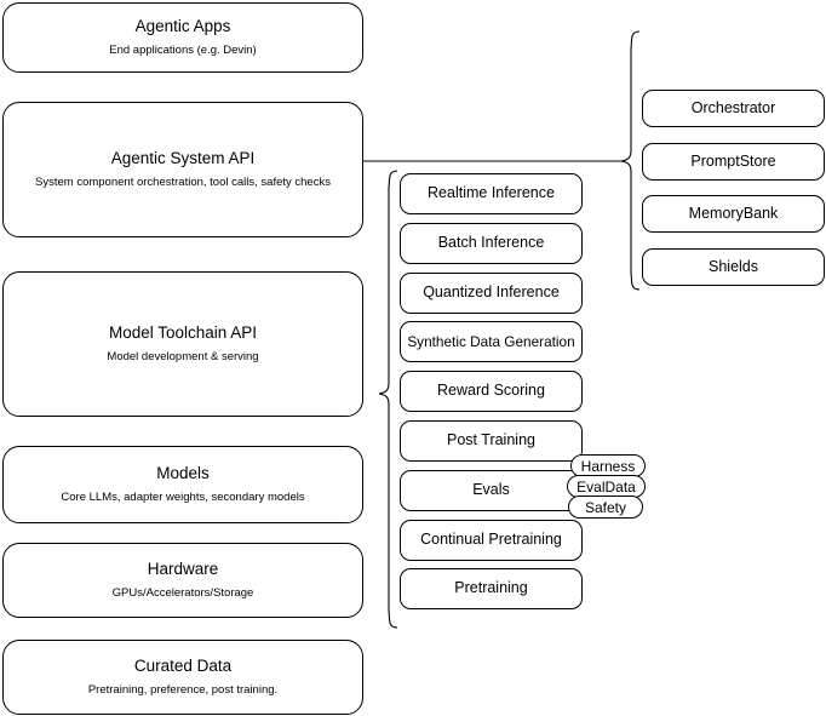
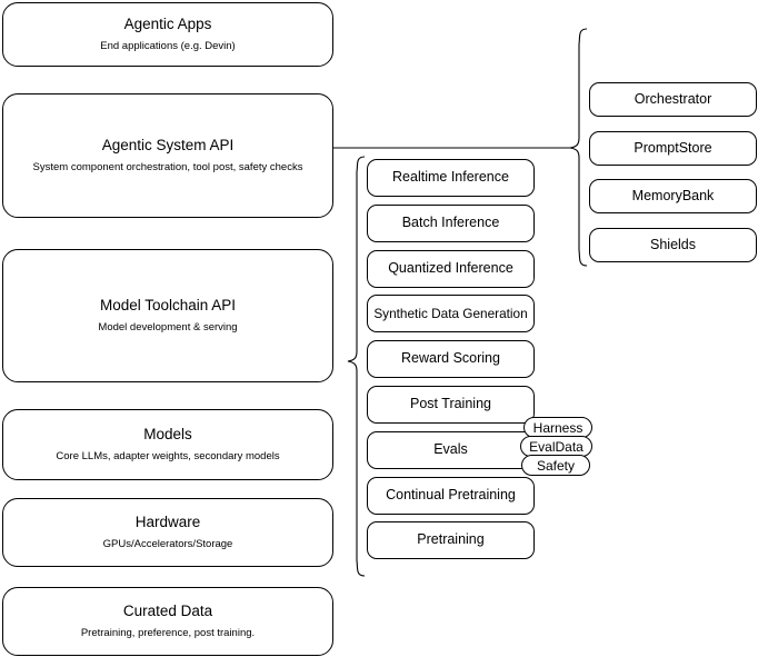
  Agentic Apps
  End applications (e.g. Devin)
  Agentic System API
- System component orchestration, tool calls, safety checks
+ System component orchestration, tool post, safety checks
  Model Toolchain API
  Model development & serving
  Models
  Core LLMs, adapter weights, secondary models
  Hardware
  GPUs/Accelerators/Storage
  Curated Data
  Pretraining, preference, post training.
  Realtime Inference
  Batch Inference
  Quantized Inference
  Synthetic Data Generation
  Reward Scoring
  Post Training
  Evals
  Continual Pretraining
  Pretraining
  Harness
  EvalData
  Safety
  Orchestrator
  PromptStore
  MemoryBank
  Shields
